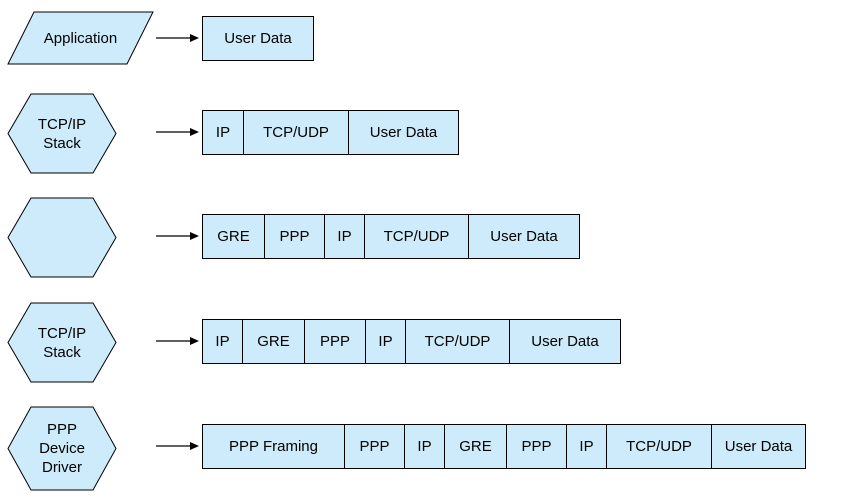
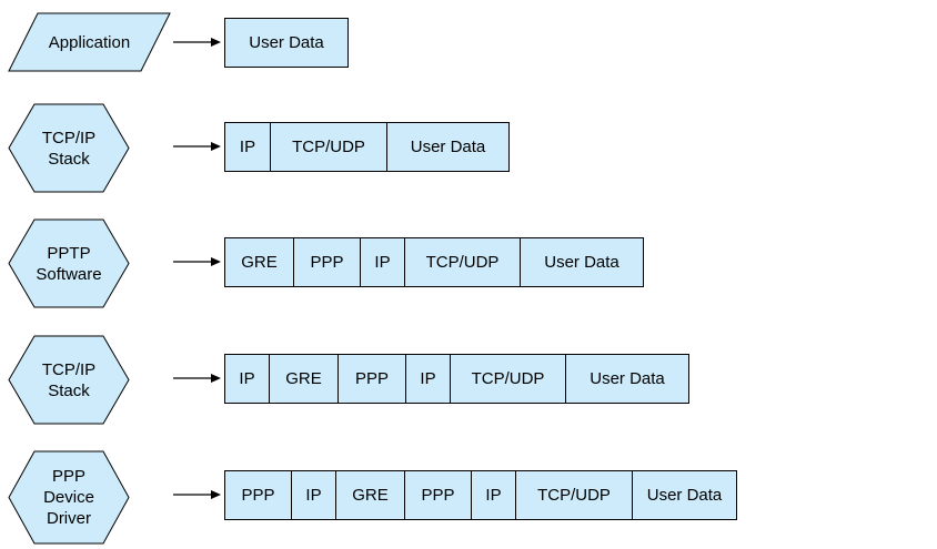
  Application
  User Data
  TCP/IP
  Stack
  IP
  TCP/UDP
  User Data
+ PPTP
+ Software
  GRE
  PPP
  IP
  TCP/UDP
  User Data
  TCP/IP
  Stack
  IP
  GRE
  PPP
  IP
  TCP/UDP
  User Data
  PPP
  Device
  Driver
- PPP Framing
  PPP
  IP
  GRE
  PPP
  IP
  TCP/UDP
  User Data
